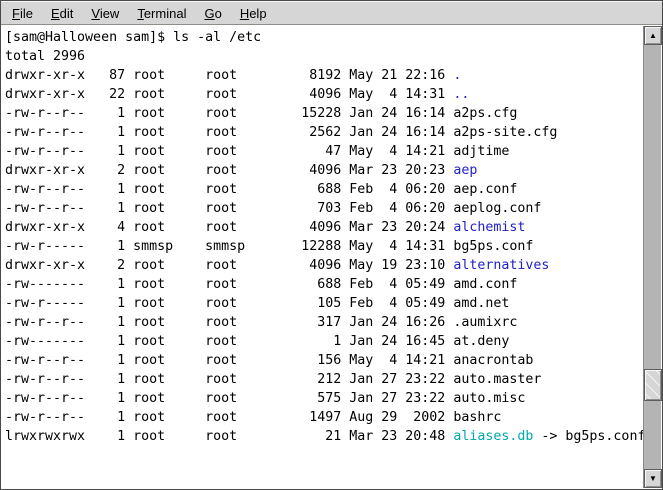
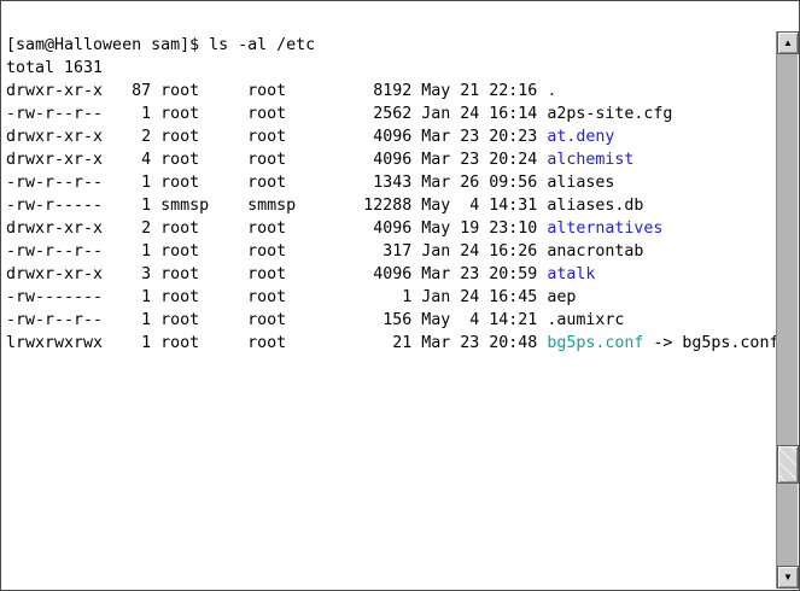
- File
- Edit
- View
- Terminal
- Go
- Help
  [sam@Halloween sam]$ ls -al /etc
- total 2996
+ total 1631
  drwxr-xr-x 87 root root 8192 May 21 22:16 .
- drwxr-xr-x 22 root root 4096 May 4 14:31 ..
- -rw-r--r-- 1 root root 15228 Jan 24 16:14 a2ps.cfg
  -rw-r--r-- 1 root root 2562 Jan 24 16:14 a2ps-site.cfg
- -rw-r--r-- 1 root root 47 May 4 14:21 adjtime
- drwxr-xr-x 2 root root 4096 Mar 23 20:23 aep
+ drwxr-xr-x 2 root root 4096 Mar 23 20:23 at.deny
- -rw-r--r-- 1 root root 688 Feb 4 06:20 aep.conf
- -rw-r--r-- 1 root root 703 Feb 4 06:20 aeplog.conf
  drwxr-xr-x 4 root root 4096 Mar 23 20:24 alchemist
+ -rw-r--r-- 1 root root 1343 Mar 26 09:56 aliases
- -rw-r----- 1 smmsp smmsp 12288 May 4 14:31 bg5ps.conf
+ -rw-r----- 1 smmsp smmsp 12288 May 4 14:31 aliases.db
  drwxr-xr-x 2 root root 4096 May 19 23:10 alternatives
- -rw------- 1 root root 688 Feb 4 05:49 amd.conf
- -rw-r----- 1 root root 105 Feb 4 05:49 amd.net
- -rw-r--r-- 1 root root 317 Jan 24 16:26 .aumixrc
+ -rw-r--r-- 1 root root 317 Jan 24 16:26 anacrontab
+ drwxr-xr-x 3 root root 4096 Mar 23 20:59 atalk
- -rw------- 1 root root 1 Jan 24 16:45 at.deny
+ -rw------- 1 root root 1 Jan 24 16:45 aep
- -rw-r--r-- 1 root root 156 May 4 14:21 anacrontab
+ -rw-r--r-- 1 root root 156 May 4 14:21 .aumixrc
- -rw-r--r-- 1 root root 212 Jan 27 23:22 auto.master
- -rw-r--r-- 1 root root 575 Jan 27 23:22 auto.misc
- -rw-r--r-- 1 root root 1497 Aug 29 2002 bashrc
- lrwxrwxrwx 1 root root 21 Mar 23 20:48 aliases.db -> bg5ps.conf
+ lrwxrwxrwx 1 root root 21 Mar 23 20:48 bg5ps.conf -> bg5ps.conf
  ▲
  ▼
